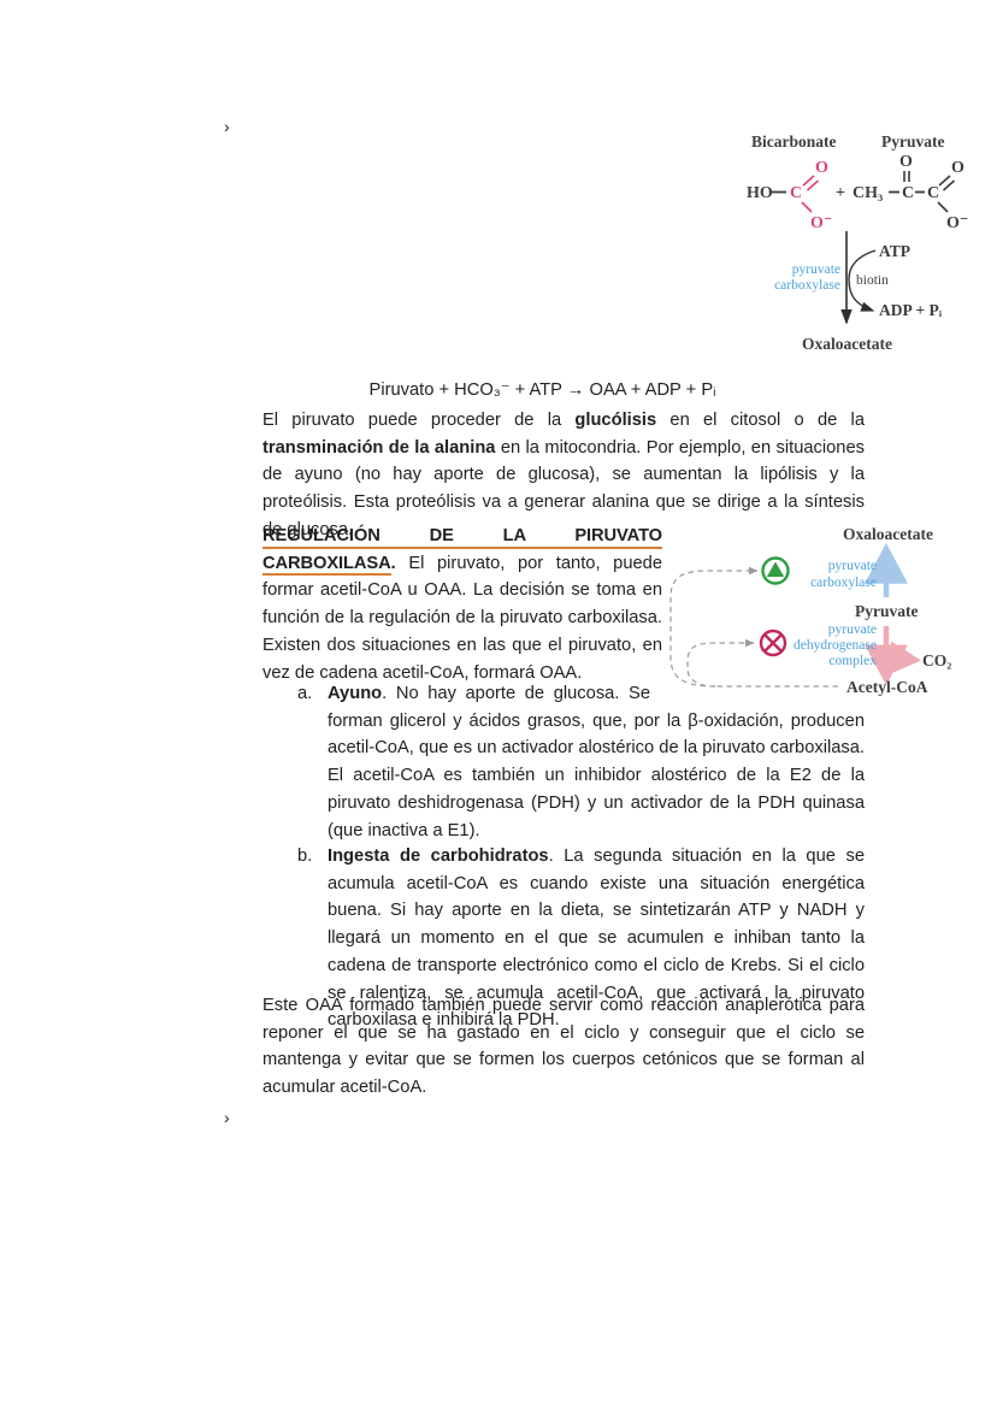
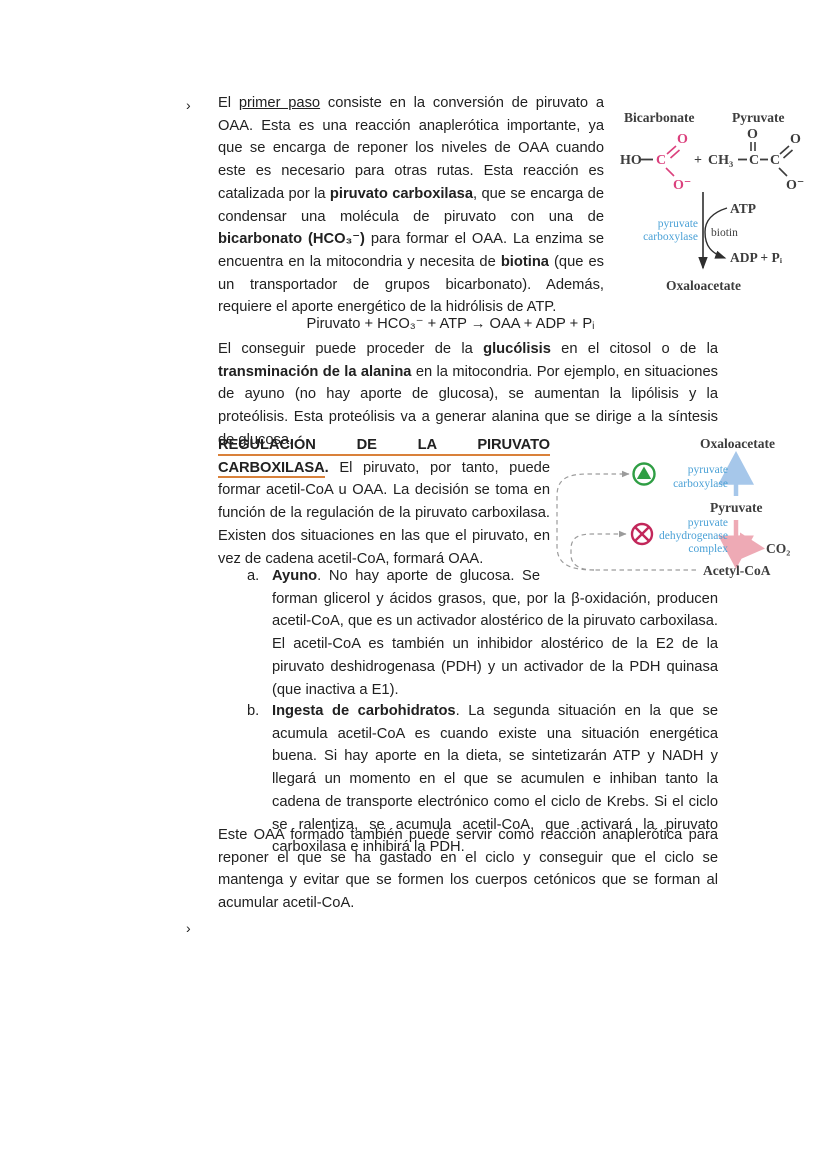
  ›
+ El primer paso consiste en la conversión de piruvato a OAA. Esta es una reacción anaplerótica importante, ya que se encarga de reponer los niveles de OAA cuando este es necesario para otras rutas. Esta reacción es catalizada por la piruvato carboxilasa, que se encarga de condensar una molécula de piruvato con una de bicarbonato (HCO₃⁻) para formar el OAA. La enzima se encuentra en la mitocondria y necesita de biotina (que es un transportador de grupos bicarbonato). Además, requiere el aporte energético de la hidrólisis de ATP.
  Piruvato + HCO₃⁻ + ATP → OAA + ADP + Pᵢ
- El piruvato puede proceder de la glucólisis en el citosol o de la transminación de la alanina en la mitocondria. Por ejemplo, en situaciones de ayuno (no hay aporte de glucosa), se aumentan la lipólisis y la proteólisis. Esta proteólisis va a generar alanina que se dirige a la síntesis de glucosa.
+ El conseguir puede proceder de la glucólisis en el citosol o de la transminación de la alanina en la mitocondria. Por ejemplo, en situaciones de ayuno (no hay aporte de glucosa), se aumentan la lipólisis y la proteólisis. Esta proteólisis va a generar alanina que se dirige a la síntesis de glucosa.
  REGULACIÓN DE LA PIRUVATO CARBOXILASA. El piruvato, por tanto, puede formar acetil-CoA u OAA. La decisión se toma en función de la regulación de la piruvato carboxilasa. Existen dos situaciones en las que el piruvato, en vez de cadena acetil-CoA, formará OAA.
  a.
  Ayuno. No hay aporte de glucosa. Se forman glicerol y ácidos grasos, que, por la β-oxidación, producen acetil-CoA, que es un activador alostérico de la piruvato carboxilasa. El acetil-CoA es también un inhibidor alostérico de la E2 de la piruvato deshidrogenasa (PDH) y un activador de la PDH quinasa (que inactiva a E1).
  b.
  Ingesta de carbohidratos. La segunda situación en la que se acumula acetil-CoA es cuando existe una situación energética buena. Si hay aporte en la dieta, se sintetizarán ATP y NADH y llegará un momento en el que se acumulen e inhiban tanto la cadena de transporte electrónico como el ciclo de Krebs. Si el ciclo se ralentiza, se acumula acetil-CoA, que activará la piruvato carboxilasa e inhibirá la PDH.
  Este OAA formado también puede servir como reacción anaplerótica para reponer el que se ha gastado en el ciclo y conseguir que el ciclo se mantenga y evitar que se formen los cuerpos cetónicos que se forman al acumular acetil-CoA.
  ›
  Bicarbonate
  Pyruvate
  HO
  C
  O
  O⁻
  +
  CH₃
  C
  O
  C
  O
  O⁻
  ATP
  ADP + Pᵢ
  pyruvate
  carboxylase
  biotin
  Oxaloacetate
  Oxaloacetate
  pyruvate
  carboxylase
  Pyruvate
  CO₂
  pyruvate
  dehydrogenase
  complex
  Acetyl-CoA
